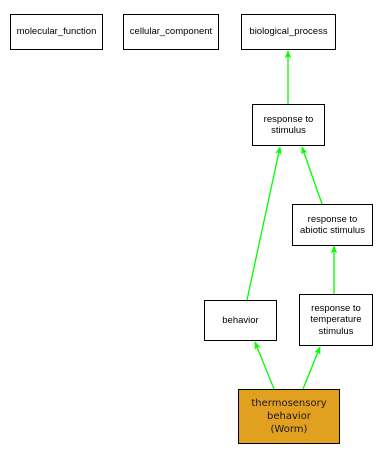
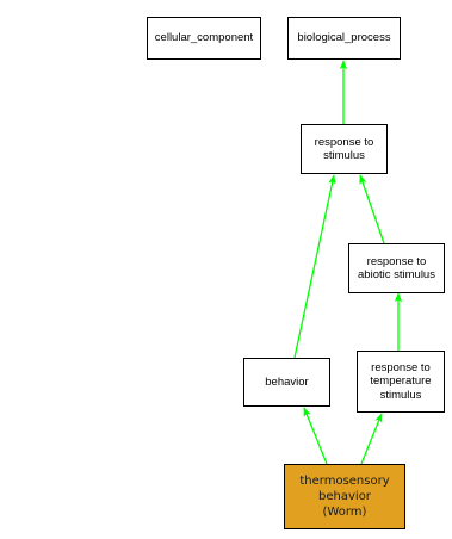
- molecular_function
  cellular_component
  biological_process
  response to
  stimulus
  response to
  abiotic stimulus
  behavior
  response to
  temperature
  stimulus
  thermosensory
  behavior
  (Worm)
